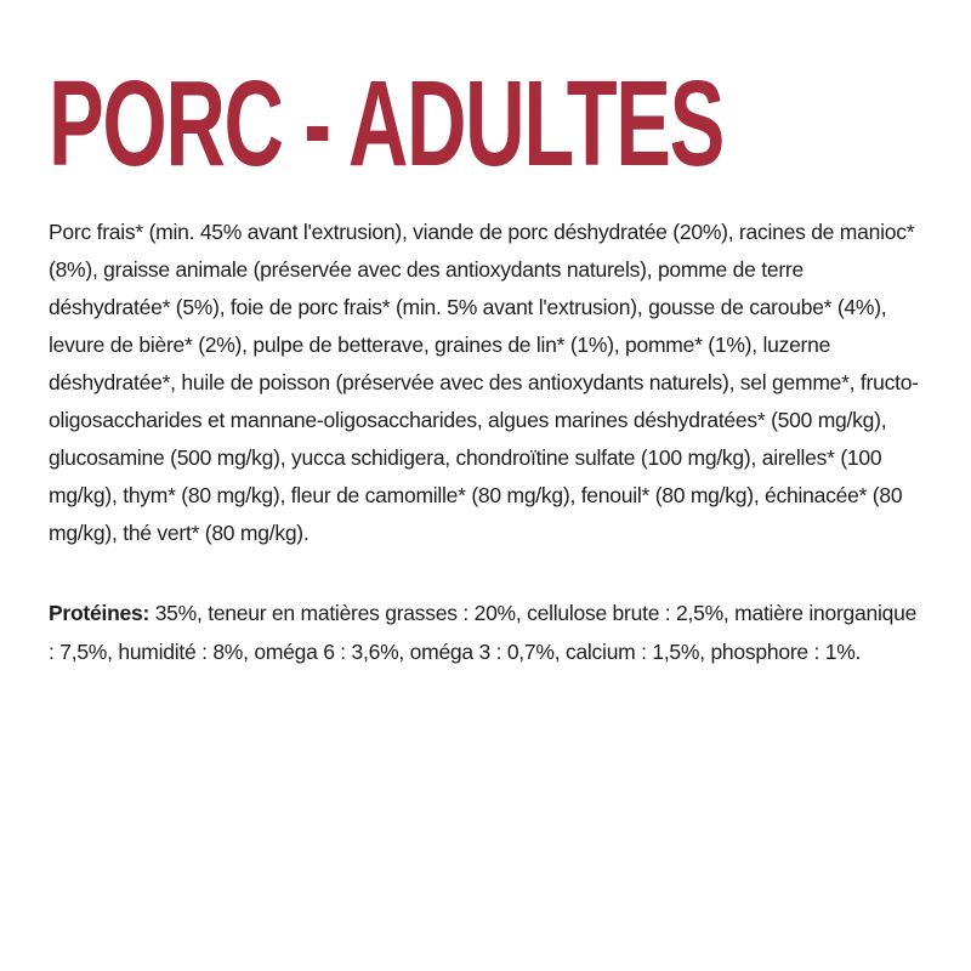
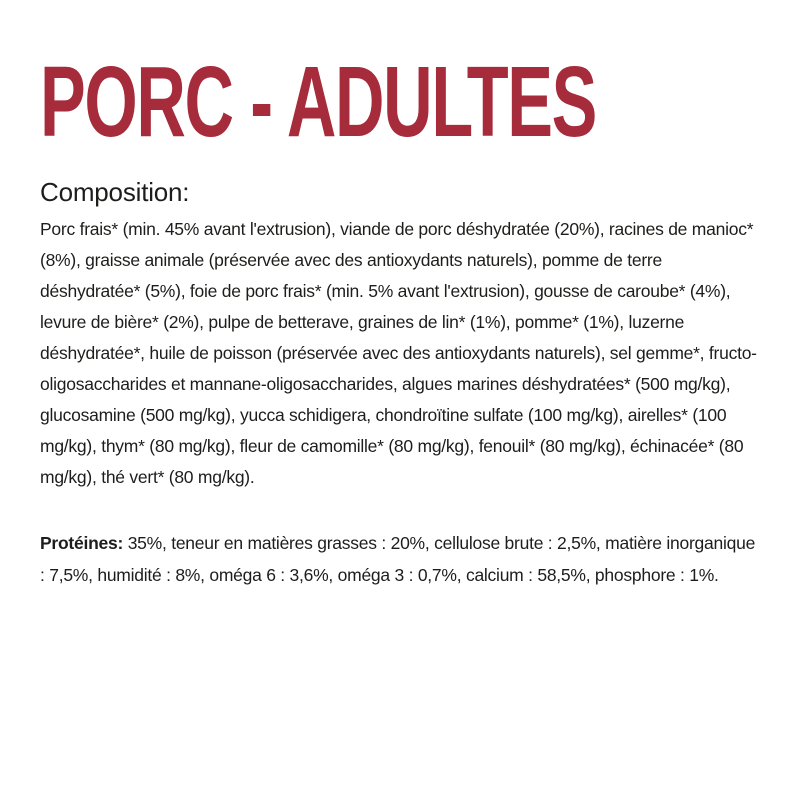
  PORC - ADULTES
+ Composition:
  Porc frais* (min. 45% avant l'extrusion), viande de porc déshydratée (20%), racines de manioc* (8%), graisse animale (préservée avec des antioxydants naturels), pomme de terre déshydratée* (5%), foie de porc frais* (min. 5% avant l'extrusion), gousse de caroube* (4%), levure de bière* (2%), pulpe de betterave, graines de lin* (1%), pomme* (1%), luzerne déshydratée*, huile de poisson (préservée avec des antioxydants naturels), sel gemme*, fructo-oligosaccharides et mannane-oligosaccharides, algues marines déshydratées* (500 mg/kg), glucosamine (500 mg/kg), yucca schidigera, chondroïtine sulfate (100 mg/kg), airelles* (100 mg/kg), thym* (80 mg/kg), fleur de camomille* (80 mg/kg), fenouil* (80 mg/kg), échinacée* (80 mg/kg), thé vert* (80 mg/kg).
- Protéines: 35%, teneur en matières grasses : 20%, cellulose brute : 2,5%, matière inorganique : 7,5%, humidité : 8%, oméga 6 : 3,6%, oméga 3 : 0,7%, calcium : 1,5%, phosphore : 1%.
+ Protéines: 35%, teneur en matières grasses : 20%, cellulose brute : 2,5%, matière inorganique : 7,5%, humidité : 8%, oméga 6 : 3,6%, oméga 3 : 0,7%, calcium : 58,5%, phosphore : 1%.
